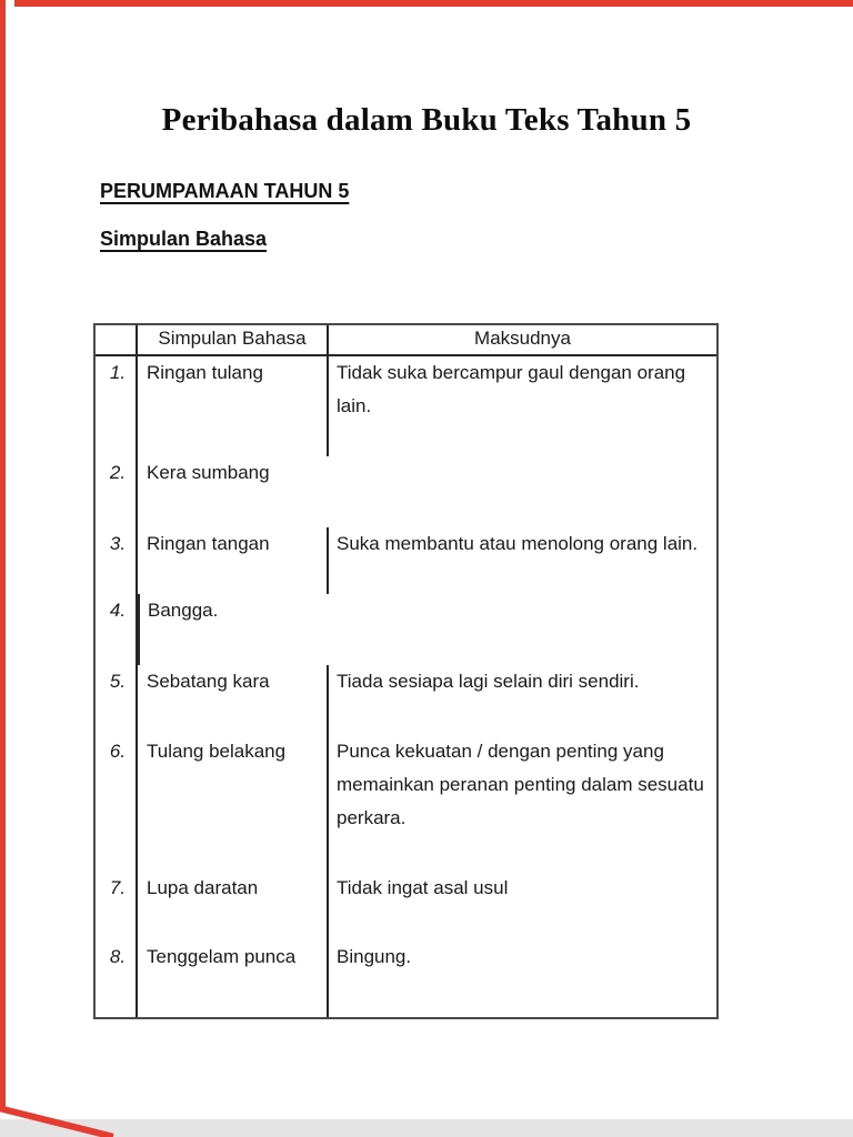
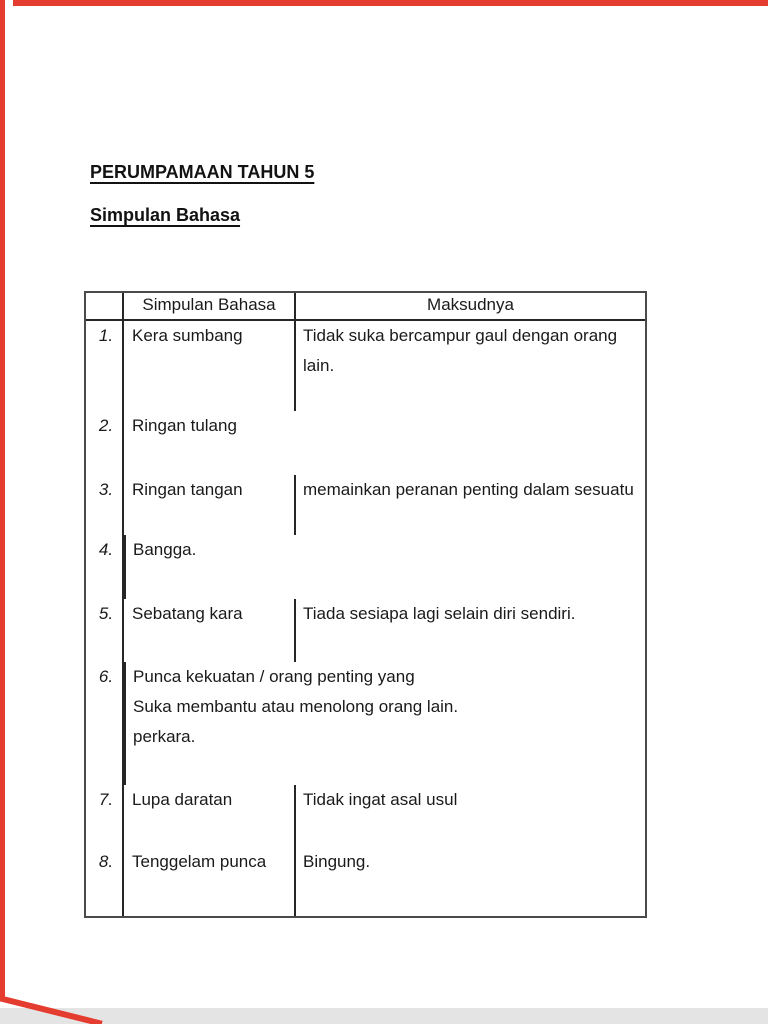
- Peribahasa dalam Buku Teks Tahun 5
  PERUMPAMAAN TAHUN 5
  Simpulan Bahasa
  Simpulan Bahasa
  Maksudnya
  1.
- Ringan tulang
+ Kera sumbang
  Tidak suka bercampur gaul dengan orang
  lain.
  2.
- Kera sumbang
+ Ringan tulang
  3.
  Ringan tangan
- Suka membantu atau menolong orang lain.
+ memainkan peranan penting dalam sesuatu
  4.
  Bangga.
  5.
  Sebatang kara
  Tiada sesiapa lagi selain diri sendiri.
  6.
- Tulang belakang
- Punca kekuatan / dengan penting yang
+ Punca kekuatan / orang penting yang
- memainkan peranan penting dalam sesuatu
+ Suka membantu atau menolong orang lain.
  perkara.
  7.
  Lupa daratan
  Tidak ingat asal usul
  8.
  Tenggelam punca
  Bingung.
